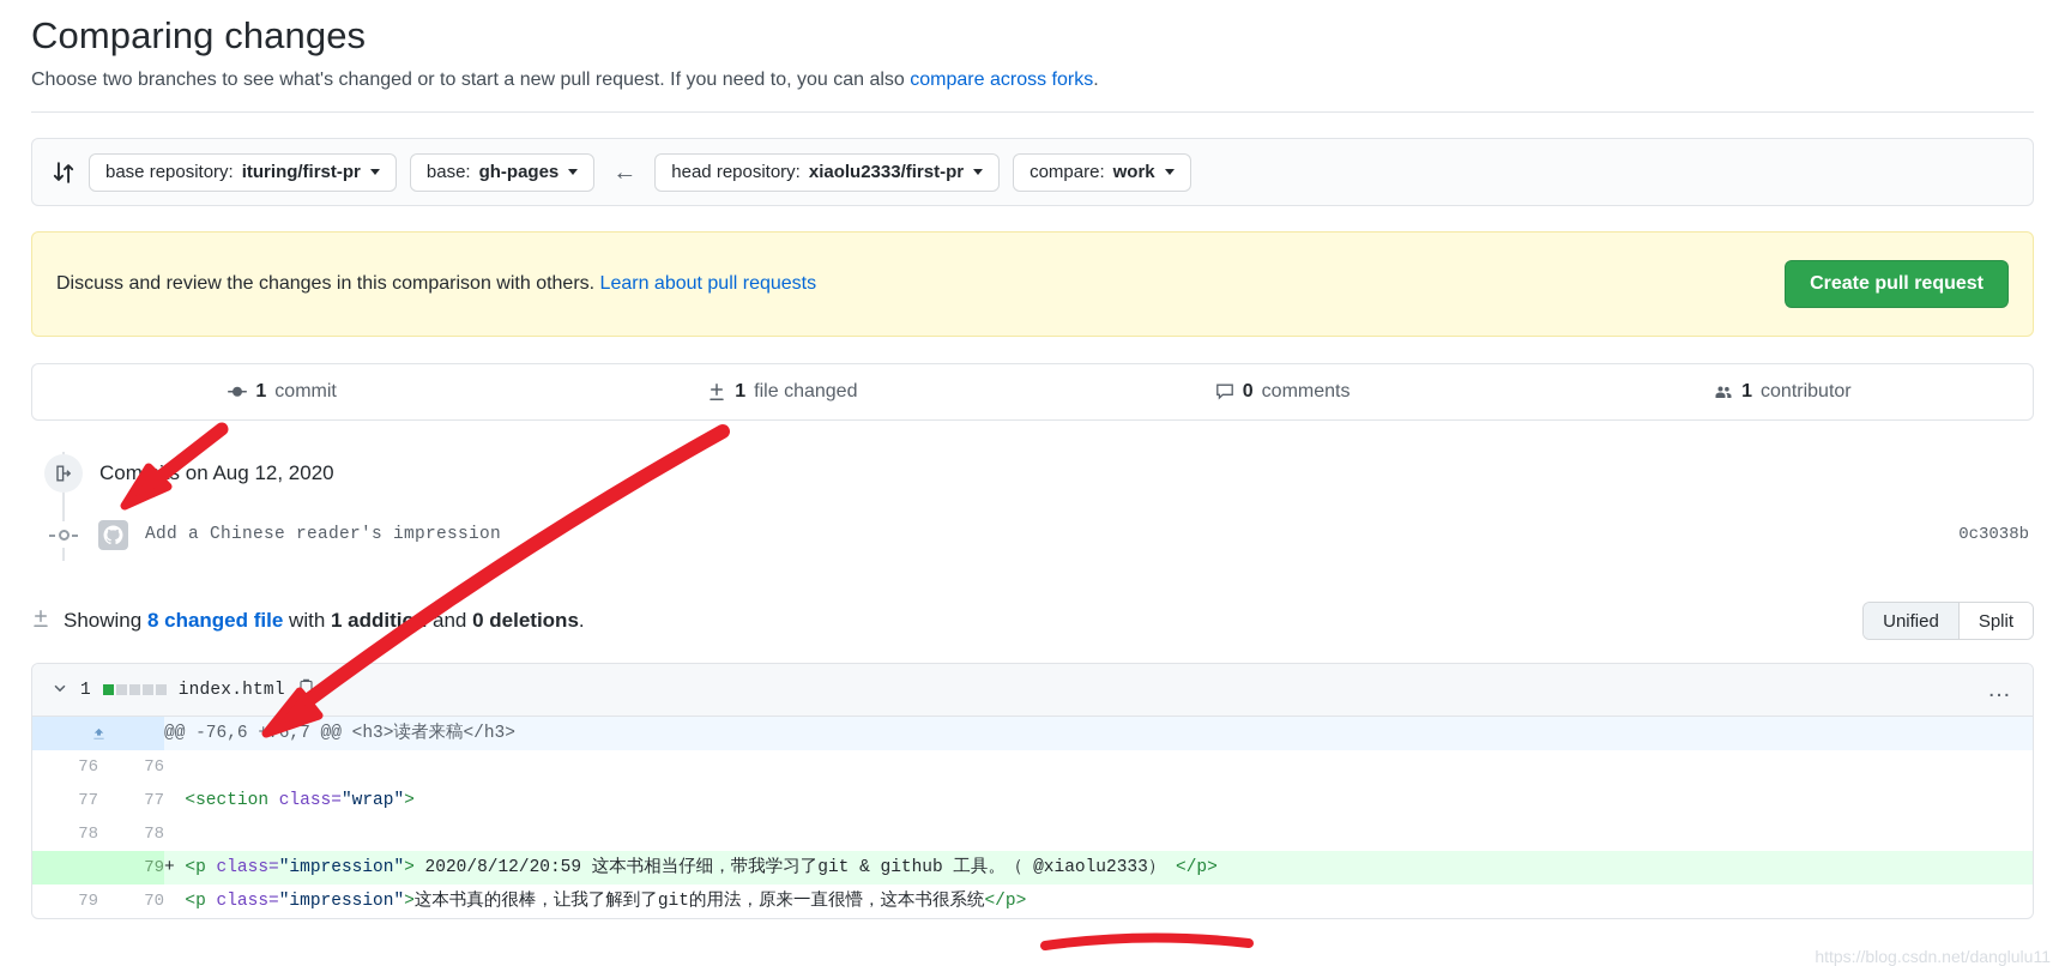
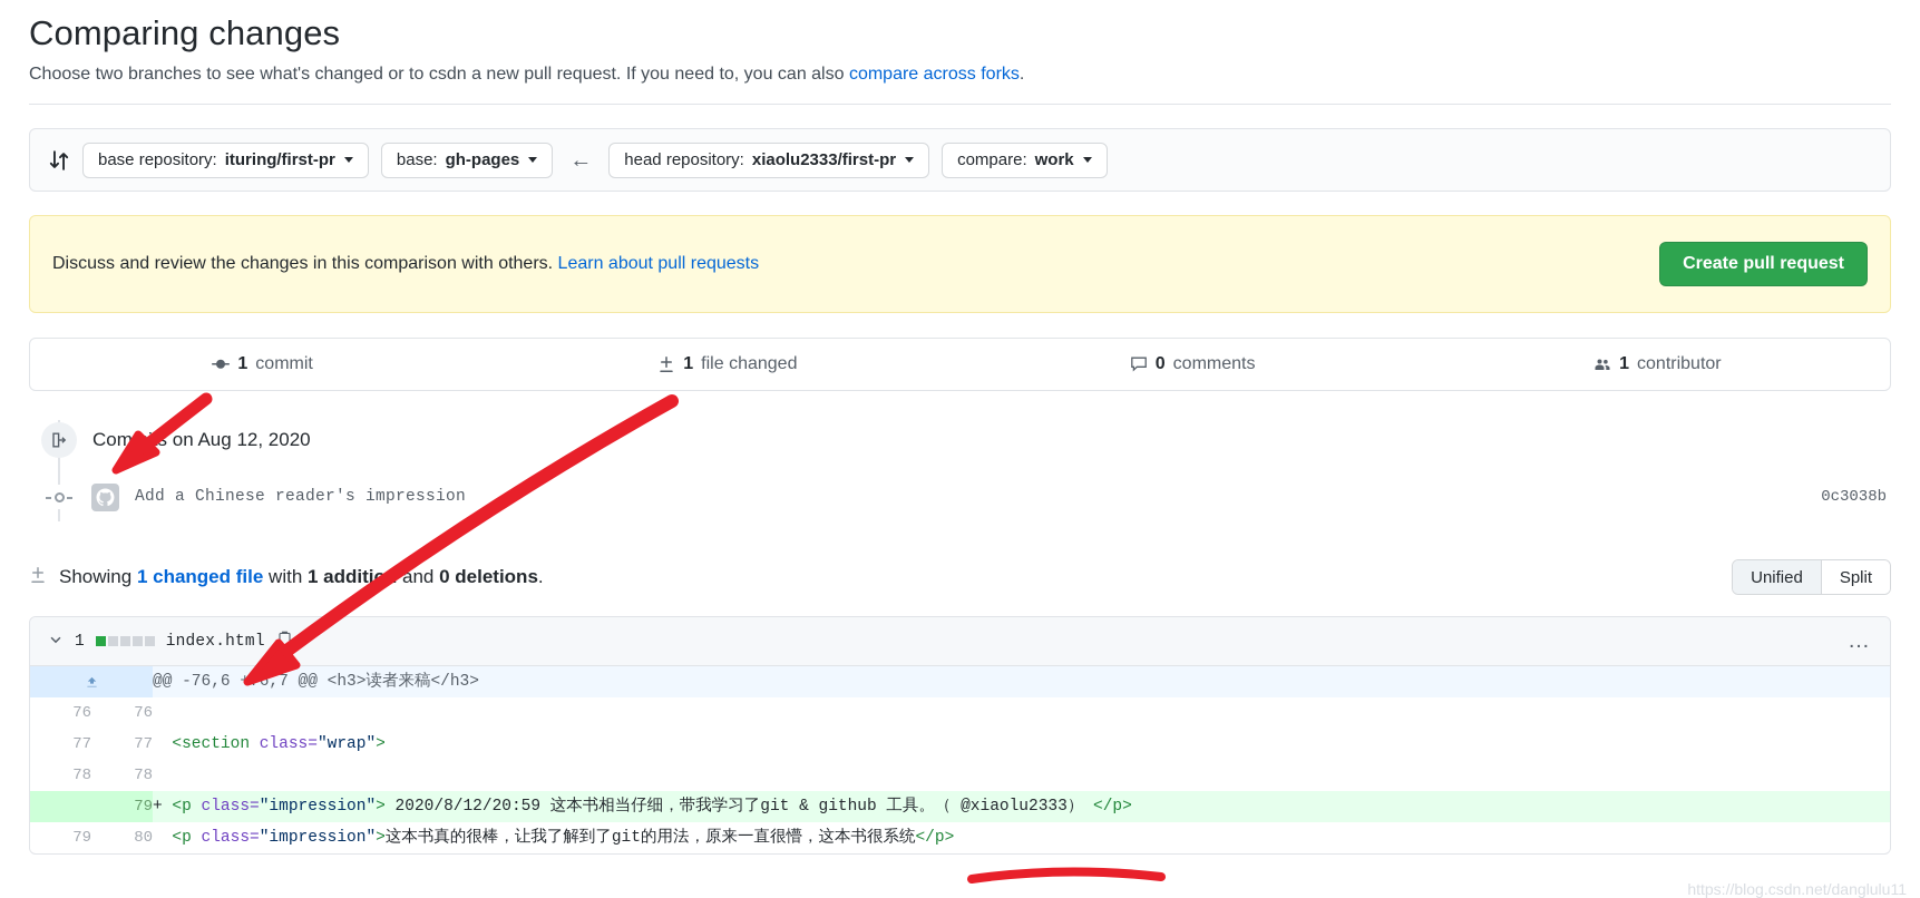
  Comparing changes
- Choose two branches to see what's changed or to start a new pull request. If you need to, you can also compare across forks.
+ Choose two branches to see what's changed or to csdn a new pull request. If you need to, you can also compare across forks.
  base repository:
  ituring/first-pr
  base:
  gh-pages
  ←
  head repository:
  xiaolu2333/first-pr
  compare:
  work
  Discuss and review the changes in this comparison with others. Learn about pull requests
  Create pull request
  1
  commit
  1
  file changed
  0
  comments
  1
  contributor
  Com on Aug 12, 2020
  Add a Chinese reader's impression
  0c3038b
- Showing 8 changed file with 1 additi and 0 deletions.
+ Showing 1 changed file with 1 additi and 0 deletions.
  Unified
  Split
  1
  index.html
  …
  	@@ -76,66,7 @@ <h3>读者来稿</h3>
  76	76
  77	77	<section class="wrap">
  78	78
  	79	+ <p class="impression"> 2020/8/12/20:59 这本书相当仔细，带我学习了git & github 工具。（ @xiaolu2333） </p>
- 79	70	<p class="impression">这本书真的很棒，让我了解到了git的用法，原来一直很懵，这本书很系统</p>
+ 79	80	<p class="impression">这本书真的很棒，让我了解到了git的用法，原来一直很懵，这本书很系统</p>
  https://blog.csdn.net/danglulu11
